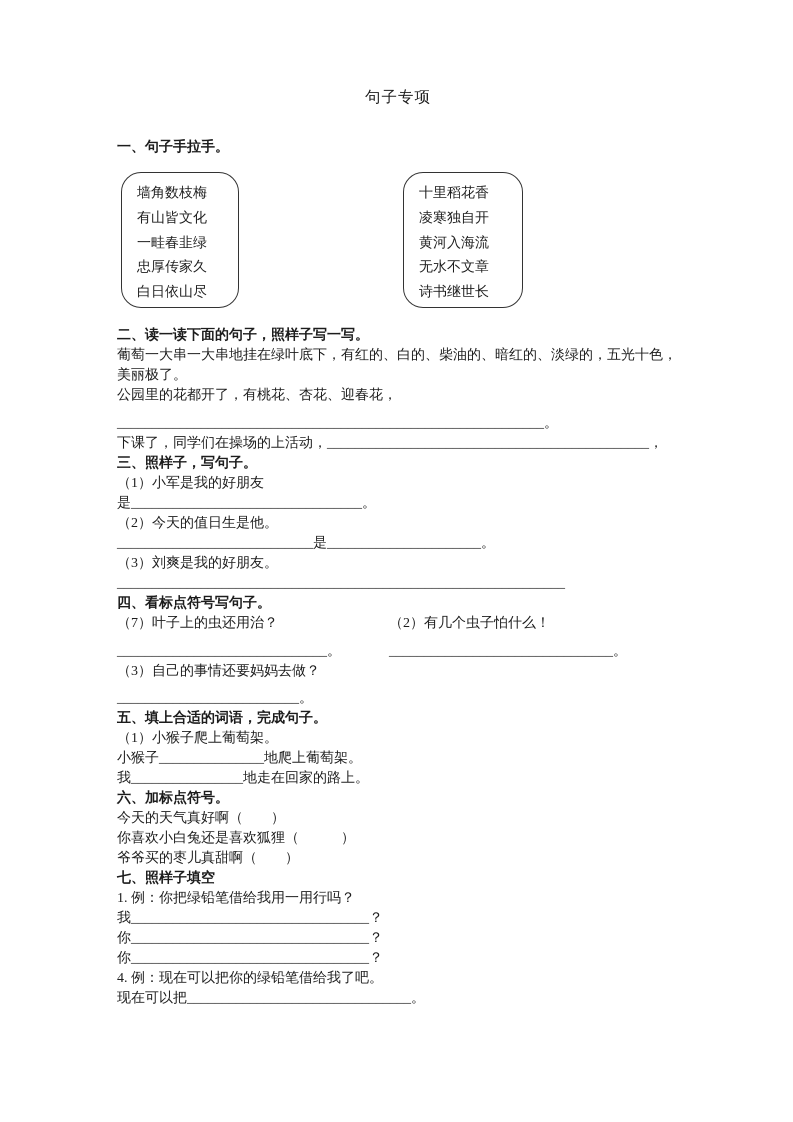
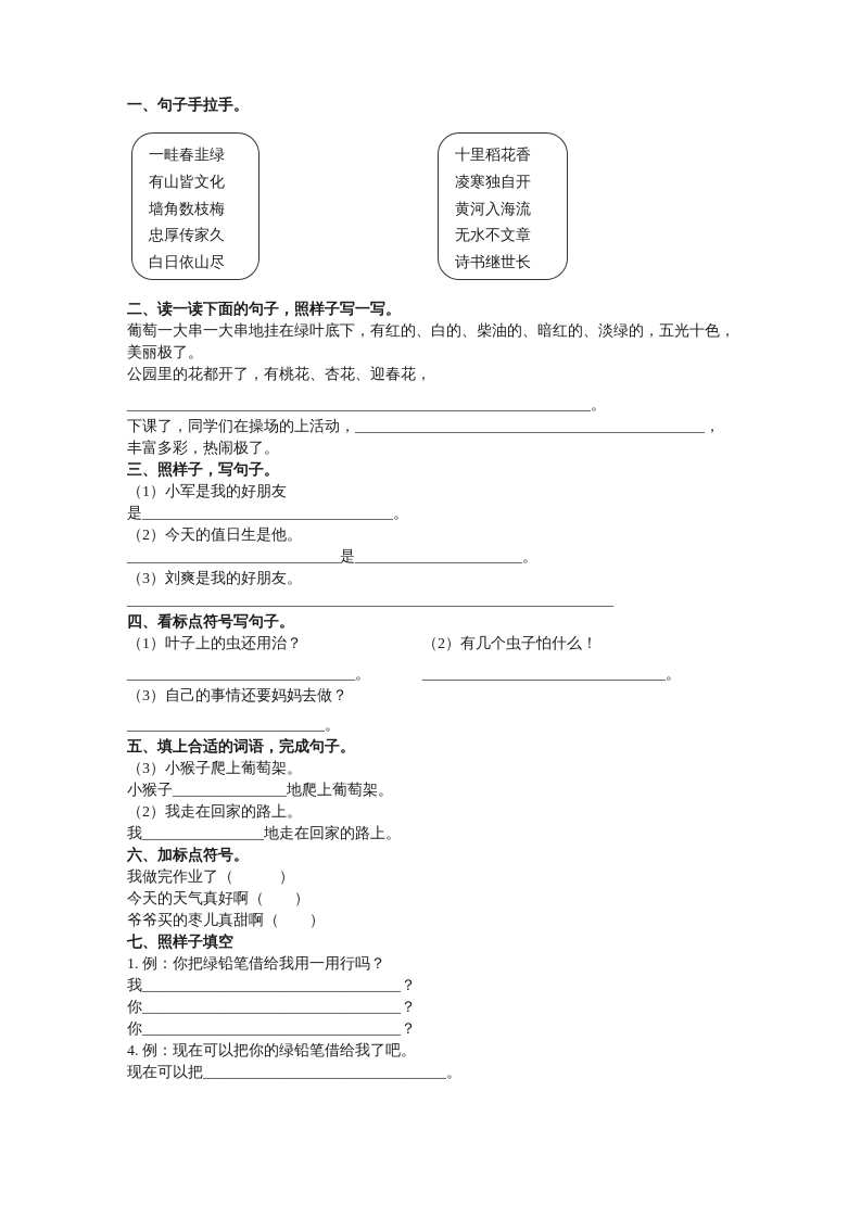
- 句子专项
  一、句子手拉手。
- 墙角数枝梅
+ 一畦春韭绿
  有山皆文化
- 一畦春韭绿
+ 墙角数枝梅
  忠厚传家久
  白日依山尽
  十里稻花香
  凌寒独自开
  黄河入海流
  无水不文章
  诗书继世长
  二、读一读下面的句子，照样子写一写。
  葡萄一大串一大串地挂在绿叶底下，有红的、白的、柴油的、暗红的、淡绿的，五光十色，
  美丽极了。
  公园里的花都开了，有桃花、杏花、迎春花，
  _____________________________________________________________。
  下课了，同学们在操场的上活动，______________________________________________，
+ 丰富多彩，热闹极了。
  三、照样子，写句子。
  （1）小军是我的好朋友
  是_________________________________。
  （2）今天的值日生是他。
  ____________________________是______________________。
  （3）刘爽是我的好朋友。
  ________________________________________________________________
  四、看标点符号写句子。
- （7）叶子上的虫还用治？
+ （1）叶子上的虫还用治？
  （2）有几个虫子怕什么！
  ______________________________。
  ________________________________。
  （3）自己的事情还要妈妈去做？
  __________________________。
  五、填上合适的词语，完成句子。
- （1）小猴子爬上葡萄架。
+ （3）小猴子爬上葡萄架。
  小猴子_______________地爬上葡萄架。
+ （2）我走在回家的路上。
  我________________地走在回家的路上。
  六、加标点符号。
+ 我做完作业了（ ）
  今天的天气真好啊（ ）
- 你喜欢小白兔还是喜欢狐狸（ ）
  爷爷买的枣儿真甜啊（ ）
  七、照样子填空
  1. 例：你把绿铅笔借给我用一用行吗？
  我__________________________________？
  你__________________________________？
  你__________________________________？
  4. 例：现在可以把你的绿铅笔借给我了吧。
  现在可以把________________________________。
